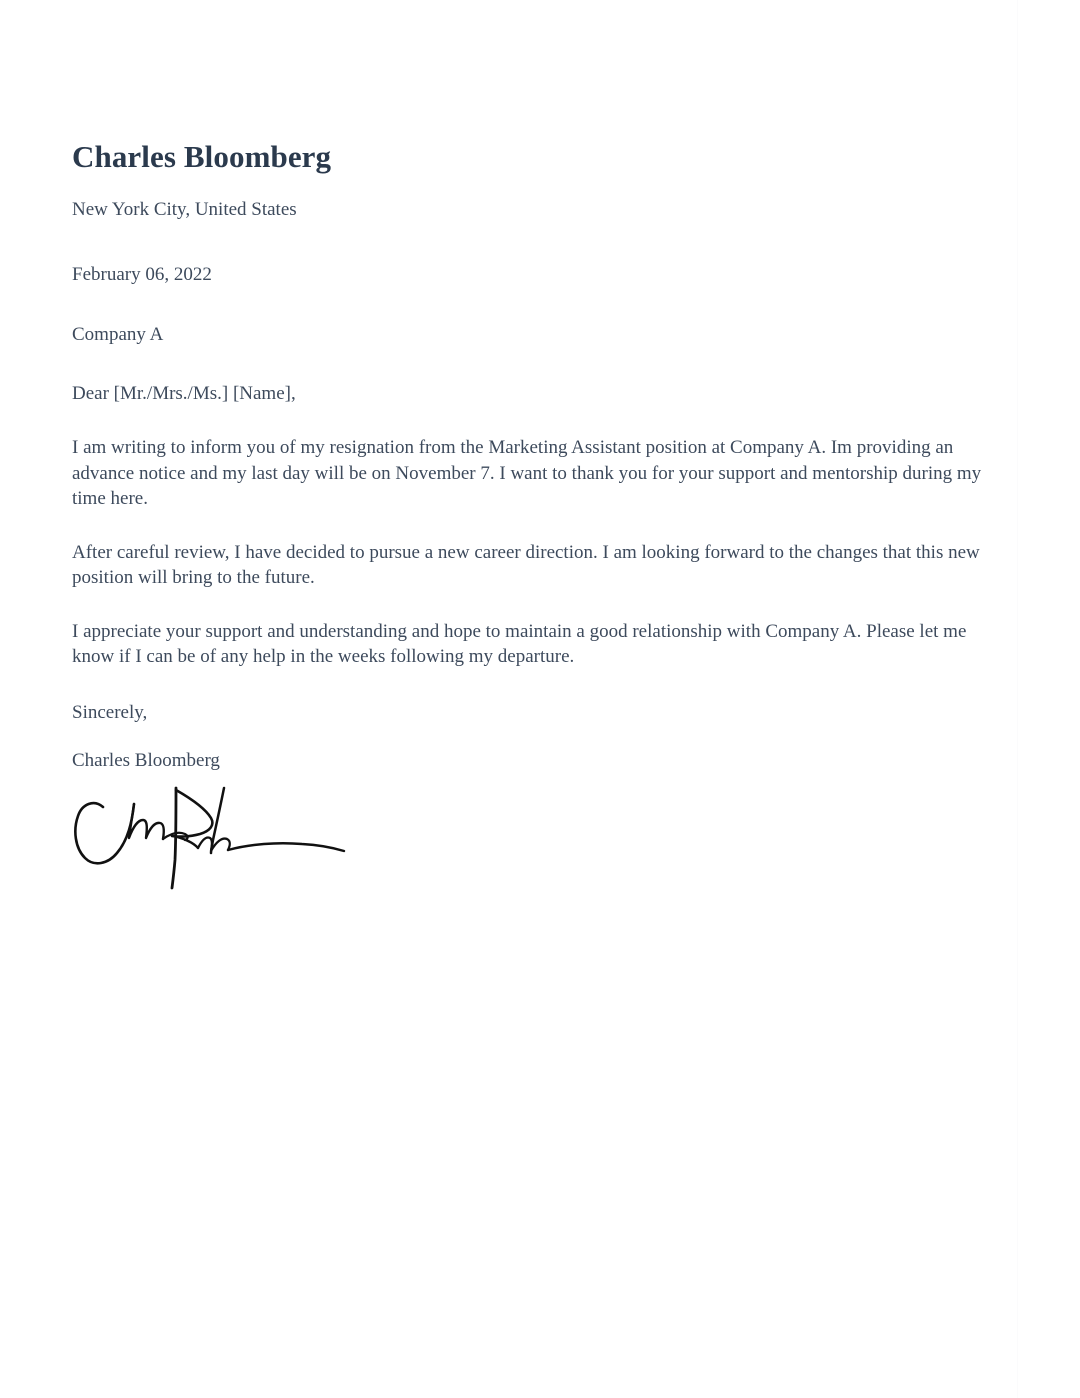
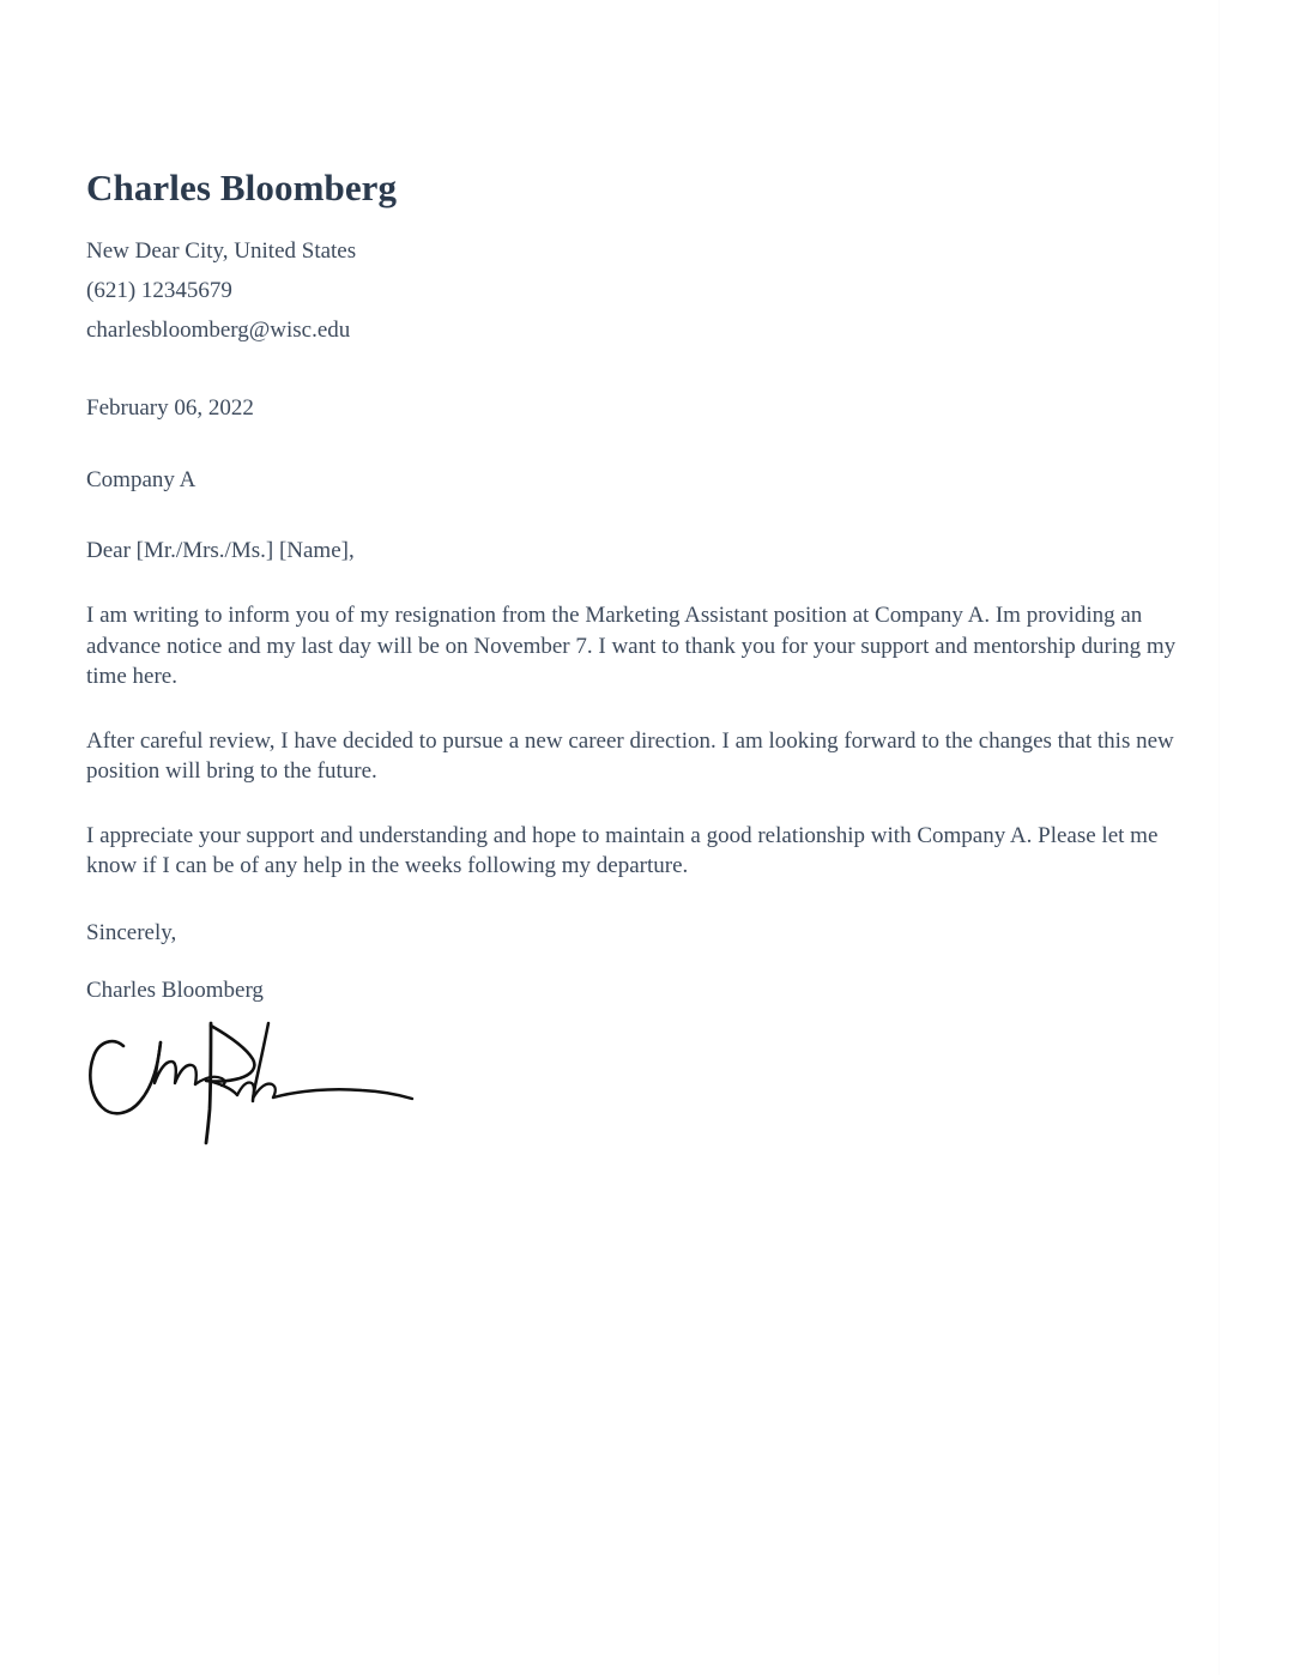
  Charles Bloomberg
- New York City, United States
+ New Dear City, United States
+ (621) 12345679
+ charlesbloomberg@wisc.edu
  February 06, 2022
  Company A
  Dear [Mr./Mrs./Ms.] [Name],
  I am writing to inform you of my resignation from the Marketing Assistant position at Company A. Im providing an advance notice and my last day will be on November 7. I want to thank you for your support and mentorship during my time here.
  After careful review, I have decided to pursue a new career direction. I am looking forward to the changes that this new position will bring to the future.
  I appreciate your support and understanding and hope to maintain a good relationship with Company A. Please let me know if I can be of any help in the weeks following my departure.
  Sincerely,
  Charles Bloomberg
